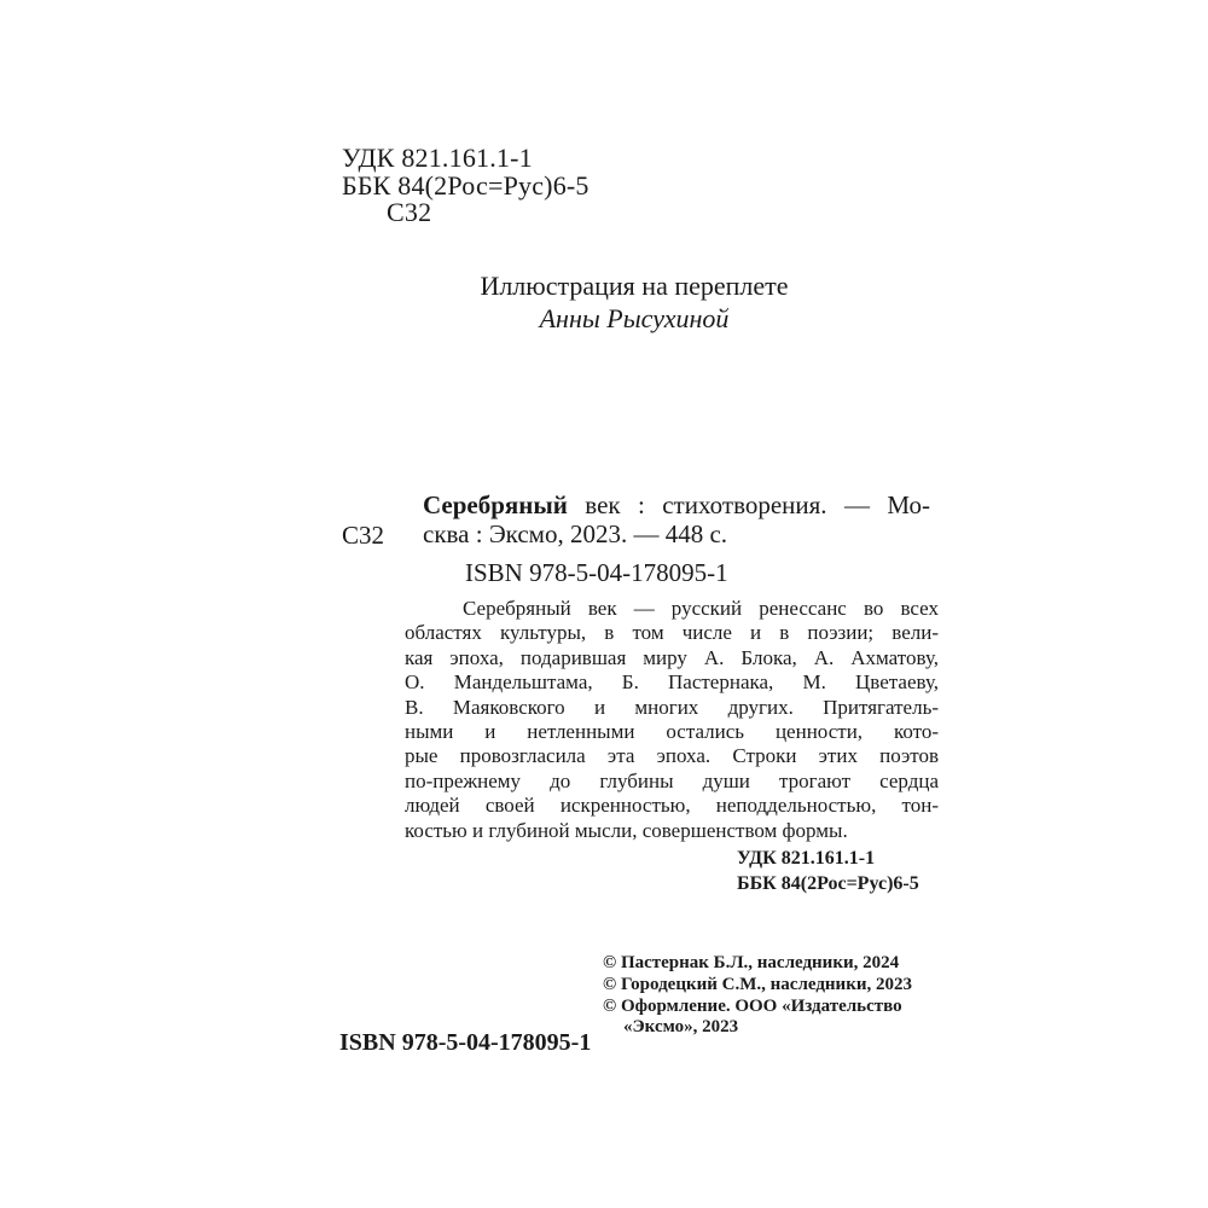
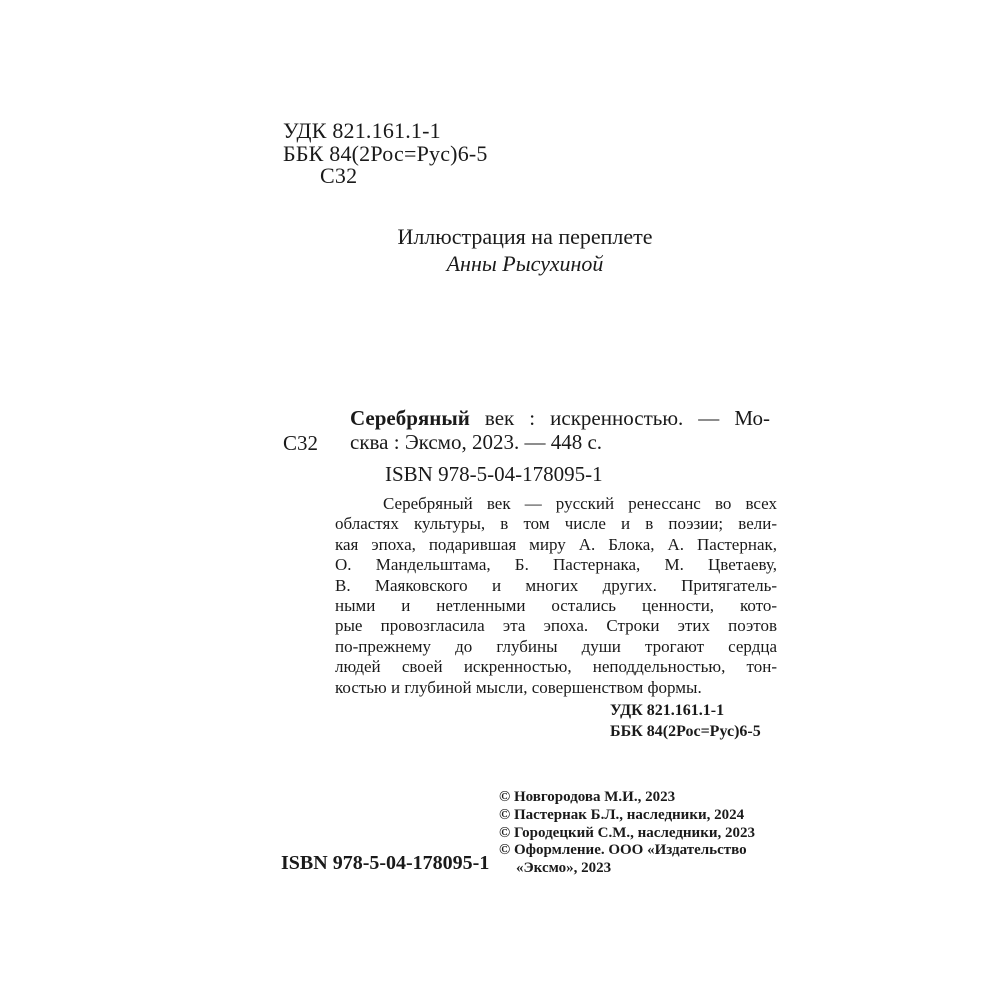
  УДК 821.161.1-1
  ББК 84(2Рос=Рус)6-5
  С32
  Иллюстрация на переплете
  Анны Рысухиной
  С32
- Серебряный век : стихотворения. — Мо-
+ Серебряный век : искренностью. — Мо-
  сква : Эксмо, 2023. — 448 с.
  ISBN 978-5-04-178095-1
  Серебряный век — русский ренессанс во всех
  областях культуры, в том числе и в поэзии; вели-
- кая эпоха, подарившая миру А. Блока, А. Ахматову,
+ кая эпоха, подарившая миру А. Блока, А. Пастернак,
  О. Мандельштама, Б. Пастернака, М. Цветаеву,
  В. Маяковского и многих других. Притягатель-
  ными и нетленными остались ценности, кото-
  рые провозгласила эта эпоха. Строки этих поэтов
  по-прежнему до глубины души трогают сердца
  людей своей искренностью, неподдельностью, тон-
  костью и глубиной мысли, совершенством формы.
  УДК 821.161.1-1
  ББК 84(2Рос=Рус)6-5
+ © Новгородова М.И., 2023
  © Пастернак Б.Л., наследники, 2024
  © Городецкий С.М., наследники, 2023
  © Оформление. ООО «Издательство
  «Эксмо», 2023
  ISBN 978-5-04-178095-1
